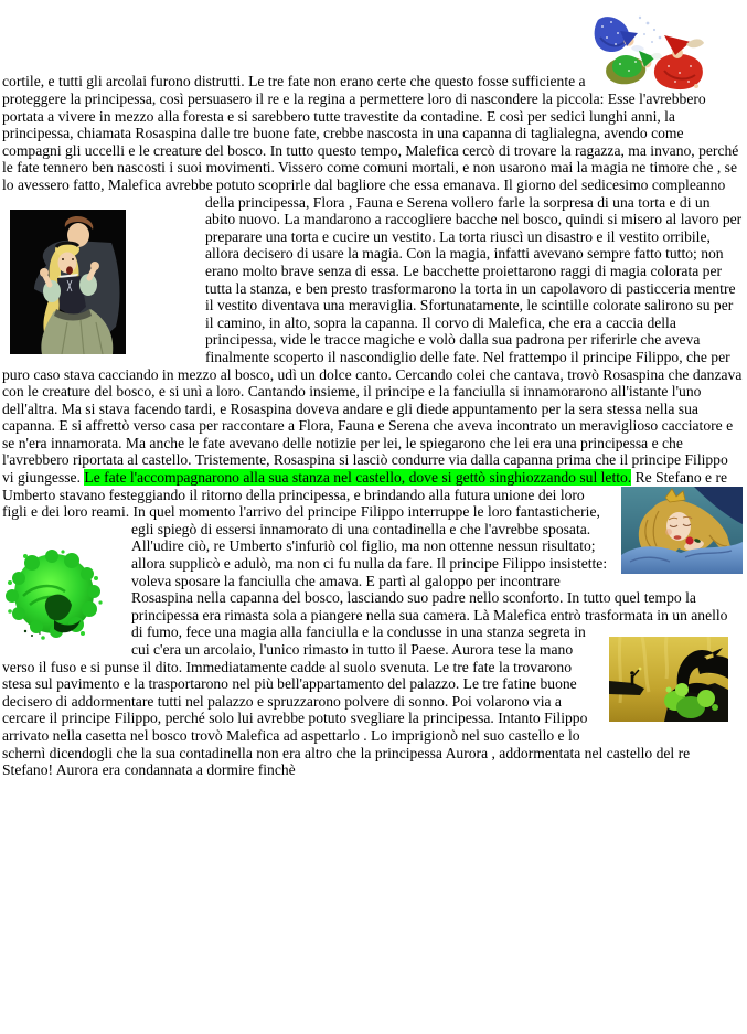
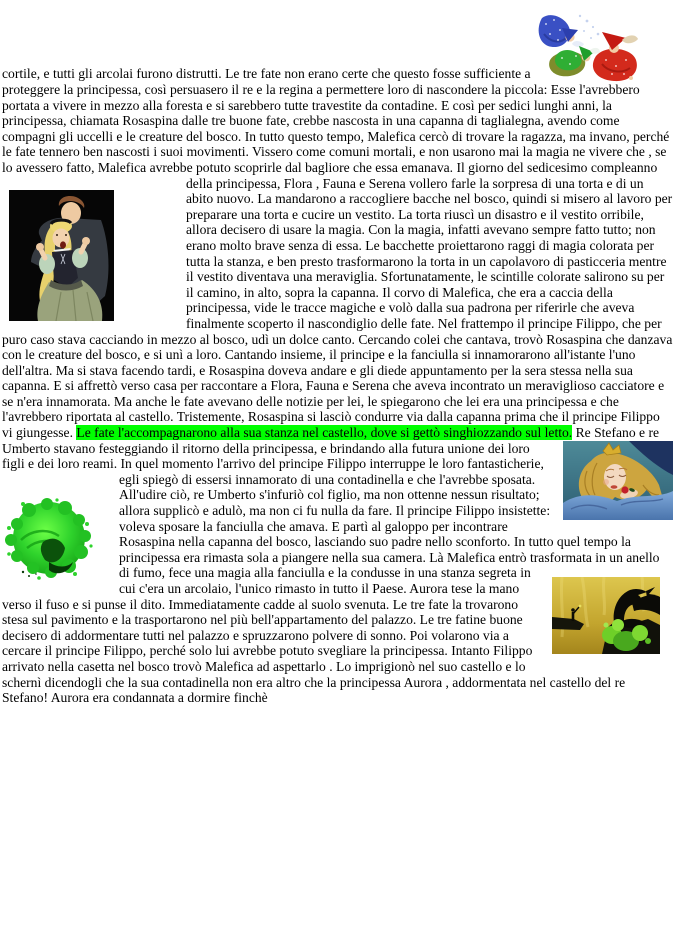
- cortile, e tutti gli arcolai furono distrutti. Le tre fate non erano certe che questo fosse sufficiente a proteggere la principessa, così persuasero il re e la regina a permettere loro di nascondere la piccola: Esse l'avrebbero portata a vivere in mezzo alla foresta e si sarebbero tutte travestite da contadine. E così per sedici lunghi anni, la principessa, chiamata Rosaspina dalle tre buone fate, crebbe nascosta in una capanna di taglialegna, avendo come compagni gli uccelli e le creature del bosco. In tutto questo tempo, Malefica cercò di trovare la ragazza, ma invano, perché le fate tennero ben nascosti i suoi movimenti. Vissero come comuni mortali, e non usarono mai la magia ne timore che , se lo avessero fatto, Malefica avrebbe potuto scoprirle dal bagliore che essa emanava. Il giorno del sedicesimo compleanno della principessa, Flora , Fauna e Serena vollero farle la sorpresa di una torta e di un abito nuovo. La mandarono a raccogliere bacche nel bosco, quindi si misero al lavoro per preparare una torta e cucire un vestito. La torta riuscì un disastro e il vestito orribile, allora decisero di usare la magia. Con la magia, infatti avevano sempre fatto tutto; non erano molto brave senza di essa. Le bacchette proiettarono raggi di magia colorata per tutta la stanza, e ben presto trasformarono la torta in un capolavoro di pasticceria mentre il vestito diventava una meraviglia. Sfortunatamente, le scintille colorate salirono su per il camino, in alto, sopra la capanna. Il corvo di Malefica, che era a caccia della principessa, vide le tracce magiche e volò dalla sua padrona per riferirle che aveva finalmente scoperto il nascondiglio delle fate. Nel frattempo il principe Filippo, che per puro caso stava cacciando in mezzo al bosco, udì un dolce canto. Cercando colei che cantava, trovò Rosaspina che danzava con le creature del bosco, e si unì a loro. Cantando insieme, il principe e la fanciulla si innamorarono all'istante l'uno dell'altra. Ma si stava facendo tardi, e Rosaspina doveva andare e gli diede appuntamento per la sera stessa nella sua capanna. E si affrettò verso casa per raccontare a Flora, Fauna e Serena che aveva incontrato un meraviglioso cacciatore e se n'era innamorata. Ma anche le fate avevano delle notizie per lei, le spiegarono che lei era una principessa e che l'avrebbero riportata al castello. Tristemente, Rosaspina si lasciò condurre via dalla capanna prima che il principe Filippo vi giungesse. Le fate l'accompagnarono alla sua stanza nel castello, dove si gettò singhiozzando sul letto. Re Stefano e re Umberto stavano festeggiando il ritorno della principessa, e brindando alla futura unione dei loro figli e dei loro reami. In quel momento l'arrivo del principe Filippo interruppe le loro fantasticherie, egli spiegò di essersi innamorato di una contadinella e che l'avrebbe sposata. All'udire ciò, re Umberto s'infuriò col figlio, ma non ottenne nessun risultato; allora supplicò e adulò, ma non ci fu nulla da fare. Il principe Filippo insistette: voleva sposare la fanciulla che amava. E partì al galoppo per incontrare Rosaspina nella capanna del bosco, lasciando suo padre nello sconforto. In tutto quel tempo la principessa era rimasta sola a piangere nella sua camera. Là Malefica entrò trasformata in un anello di fumo, fece una magia alla fanciulla e la condusse in una stanza segreta in cui c'era un arcolaio, l'unico rimasto in tutto il Paese. Aurora tese la mano verso il fuso e si punse il dito. Immediatamente cadde al suolo svenuta. Le tre fate la trovarono stesa sul pavimento e la trasportarono nel più bell'appartamento del palazzo. Le tre fatine buone decisero di addormentare tutti nel palazzo e spruzzarono polvere di sonno. Poi volarono via a cercare il principe Filippo, perché solo lui avrebbe potuto svegliare la principessa. Intanto Filippo arrivato nella casetta nel bosco trovò Malefica ad aspettarlo . Lo imprigionò nel suo castello e lo schernì dicendogli che la sua contadinella non era altro che la principessa Aurora , addormentata nel castello del re Stefano! Aurora era condannata a dormire finchè
+ cortile, e tutti gli arcolai furono distrutti. Le tre fate non erano certe che questo fosse sufficiente a proteggere la principessa, così persuasero il re e la regina a permettere loro di nascondere la piccola: Esse l'avrebbero portata a vivere in mezzo alla foresta e si sarebbero tutte travestite da contadine. E così per sedici lunghi anni, la principessa, chiamata Rosaspina dalle tre buone fate, crebbe nascosta in una capanna di taglialegna, avendo come compagni gli uccelli e le creature del bosco. In tutto questo tempo, Malefica cercò di trovare la ragazza, ma invano, perché le fate tennero ben nascosti i suoi movimenti. Vissero come comuni mortali, e non usarono mai la magia ne vivere che , se lo avessero fatto, Malefica avrebbe potuto scoprirle dal bagliore che essa emanava. Il giorno del sedicesimo compleanno della principessa, Flora , Fauna e Serena vollero farle la sorpresa di una torta e di un abito nuovo. La mandarono a raccogliere bacche nel bosco, quindi si misero al lavoro per preparare una torta e cucire un vestito. La torta riuscì un disastro e il vestito orribile, allora decisero di usare la magia. Con la magia, infatti avevano sempre fatto tutto; non erano molto brave senza di essa. Le bacchette proiettarono raggi di magia colorata per tutta la stanza, e ben presto trasformarono la torta in un capolavoro di pasticceria mentre il vestito diventava una meraviglia. Sfortunatamente, le scintille colorate salirono su per il camino, in alto, sopra la capanna. Il corvo di Malefica, che era a caccia della principessa, vide le tracce magiche e volò dalla sua padrona per riferirle che aveva finalmente scoperto il nascondiglio delle fate. Nel frattempo il principe Filippo, che per puro caso stava cacciando in mezzo al bosco, udì un dolce canto. Cercando colei che cantava, trovò Rosaspina che danzava con le creature del bosco, e si unì a loro. Cantando insieme, il principe e la fanciulla si innamorarono all'istante l'uno dell'altra. Ma si stava facendo tardi, e Rosaspina doveva andare e gli diede appuntamento per la sera stessa nella sua capanna. E si affrettò verso casa per raccontare a Flora, Fauna e Serena che aveva incontrato un meraviglioso cacciatore e se n'era innamorata. Ma anche le fate avevano delle notizie per lei, le spiegarono che lei era una principessa e che l'avrebbero riportata al castello. Tristemente, Rosaspina si lasciò condurre via dalla capanna prima che il principe Filippo vi giungesse. Le fate l'accompagnarono alla sua stanza nel castello, dove si gettò singhiozzando sul letto. Re Stefano e re Umberto stavano festeggiando il ritorno della principessa, e brindando alla futura unione dei loro figli e dei loro reami. In quel momento l'arrivo del principe Filippo interruppe le loro fantasticherie, egli spiegò di essersi innamorato di una contadinella e che l'avrebbe sposata. All'udire ciò, re Umberto s'infuriò col figlio, ma non ottenne nessun risultato; allora supplicò e adulò, ma non ci fu nulla da fare. Il principe Filippo insistette: voleva sposare la fanciulla che amava. E partì al galoppo per incontrare Rosaspina nella capanna del bosco, lasciando suo padre nello sconforto. In tutto quel tempo la principessa era rimasta sola a piangere nella sua camera. Là Malefica entrò trasformata in un anello di fumo, fece una magia alla fanciulla e la condusse in una stanza segreta in cui c'era un arcolaio, l'unico rimasto in tutto il Paese. Aurora tese la mano verso il fuso e si punse il dito. Immediatamente cadde al suolo svenuta. Le tre fate la trovarono stesa sul pavimento e la trasportarono nel più bell'appartamento del palazzo. Le tre fatine buone decisero di addormentare tutti nel palazzo e spruzzarono polvere di sonno. Poi volarono via a cercare il principe Filippo, perché solo lui avrebbe potuto svegliare la principessa. Intanto Filippo arrivato nella casetta nel bosco trovò Malefica ad aspettarlo . Lo imprigionò nel suo castello e lo schernì dicendogli che la sua contadinella non era altro che la principessa Aurora , addormentata nel castello del re Stefano! Aurora era condannata a dormire finchè
